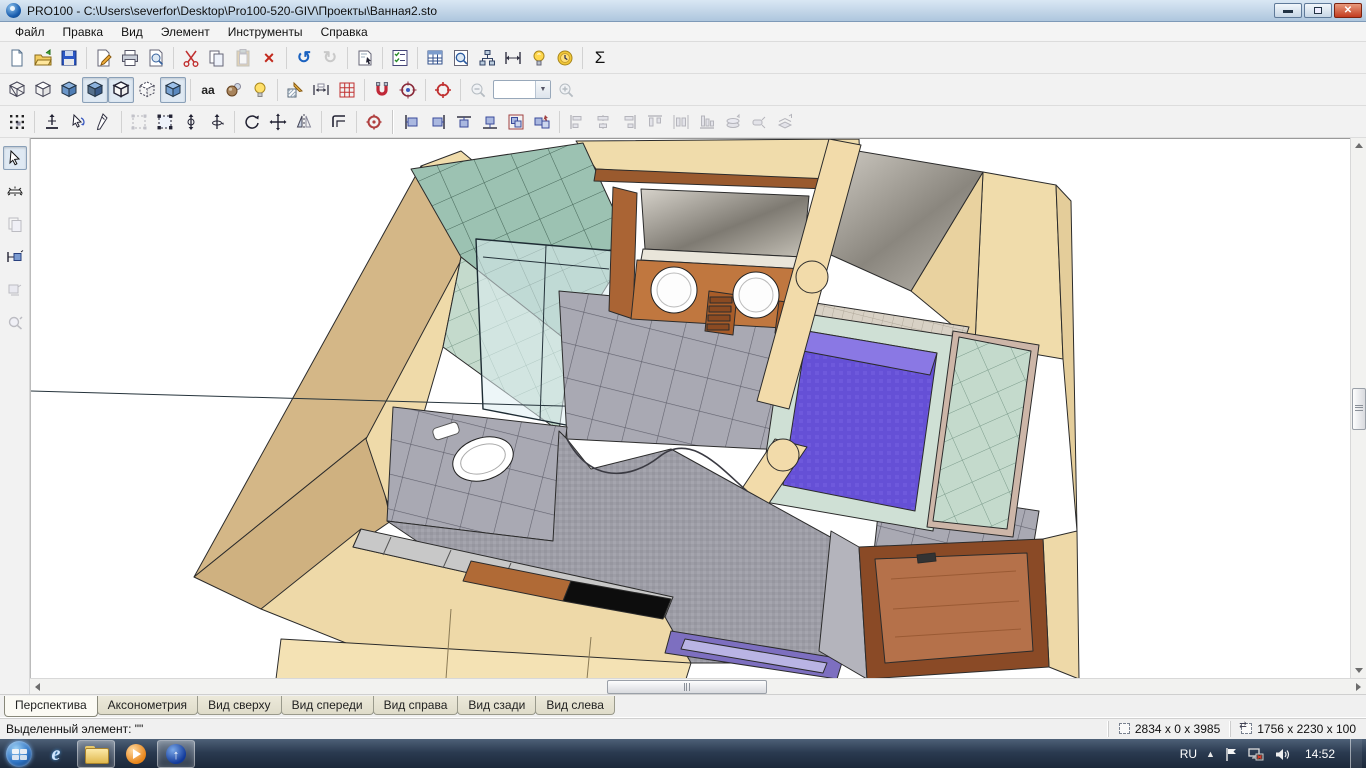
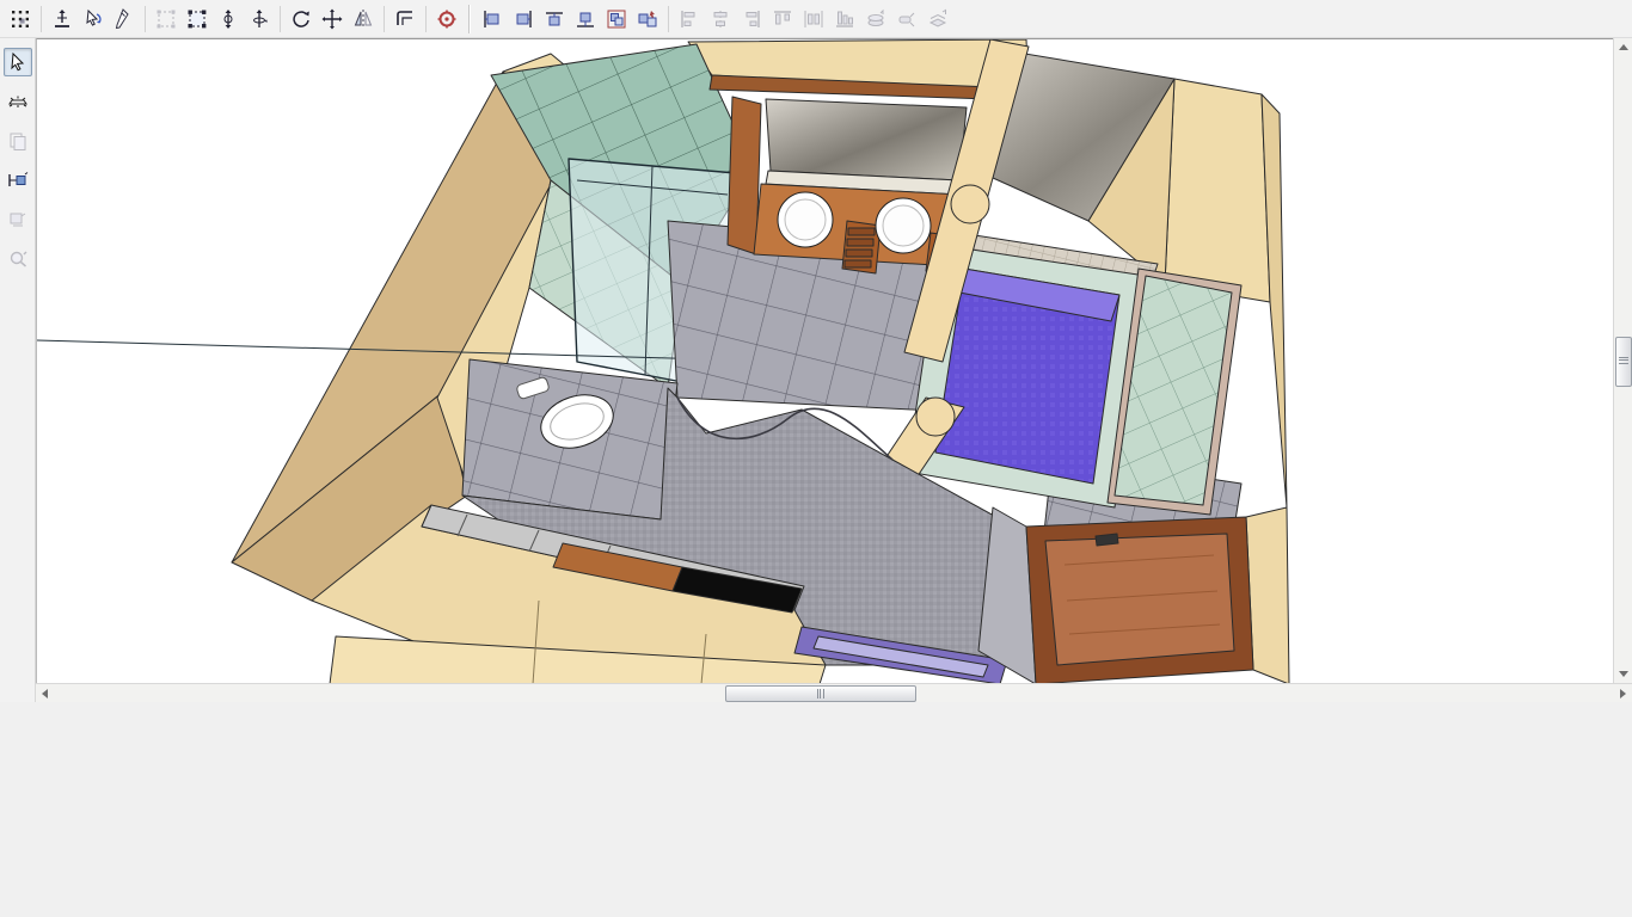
- PRO100 - C:\Users\severfor\Desktop\Pro100-520-GIV\Проекты\Ванная2.sto
- ▬
- ✕
- Файл
- Правка
- Вид
- Элемент
- Инструменты
- Справка
- ×
- ↺
- ↻
- Σ
- aa
- Перспектива
- Аксонометрия
- Вид сверху
- Вид спереди
- Вид справа
- Вид сзади
- Вид слева
- Выделенный элемент: ""
- 2834 x 0 x 3985
- 1756 x 2230 x 100
- e
- ↑
- RU
- ▲
- 14:52
